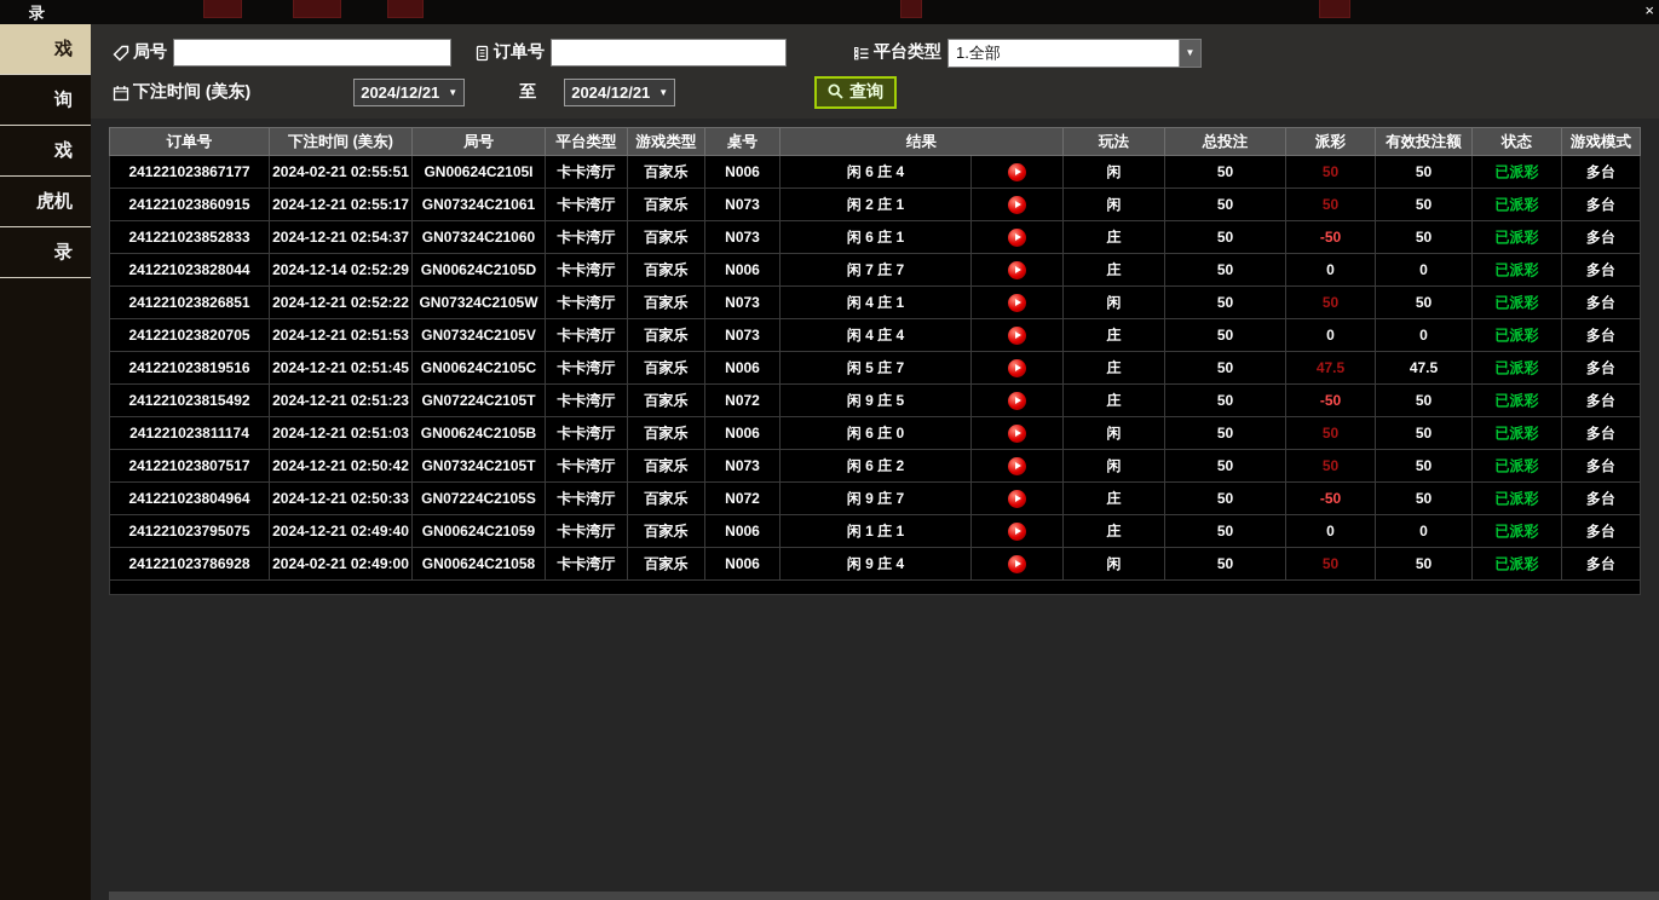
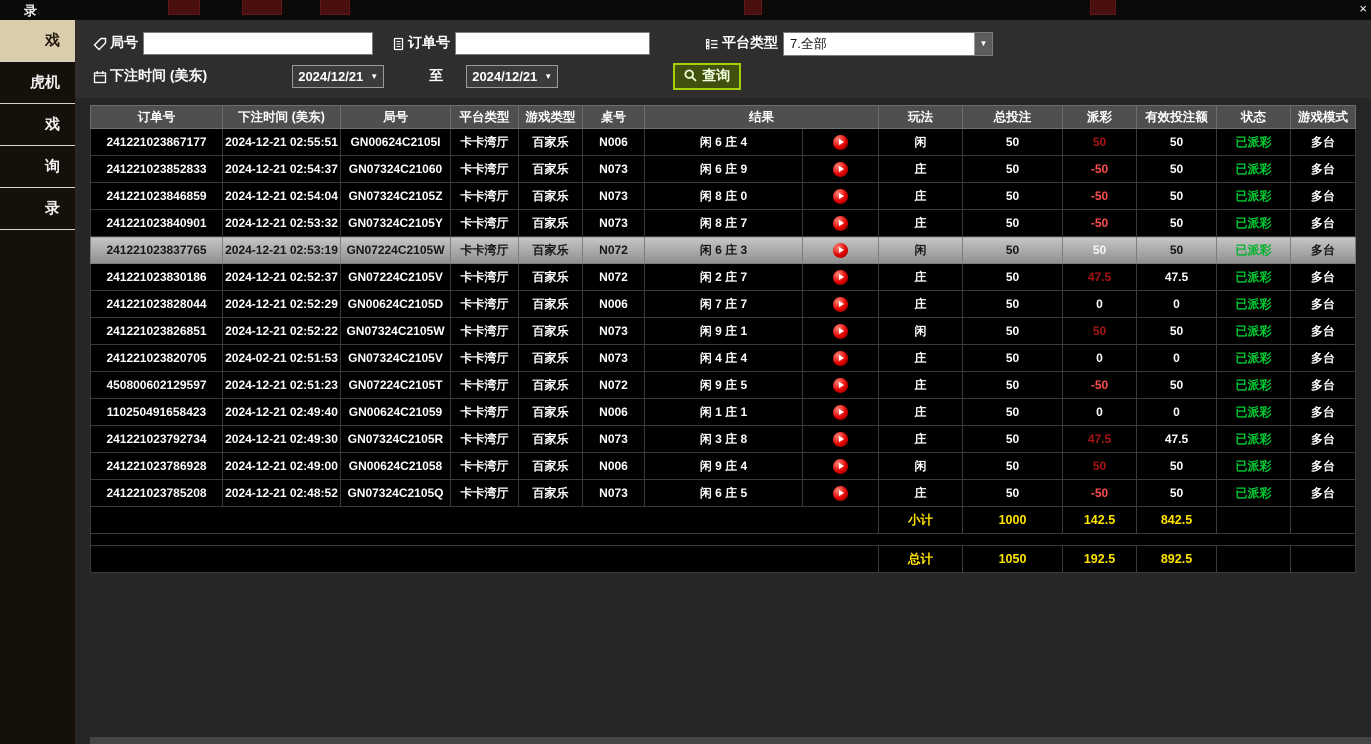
  录
  ×
  戏
- 询
+ 虎机
  戏
- 虎机
+ 询
  录
  局号
  订单号
  平台类型
- 1.全部
+ 7.全部
  ▼
  下注时间 (美东)
  2024/12/21
  ▼
  至
  2024/12/21
  ▼
  查询
  订单号	下注时间 (美东)	局号	平台类型	游戏类型	桌号	结果	玩法	总投注	派彩	有效投注额	状态	游戏模式
- 241221023867177	2024-02-21 02:55:51	GN00624C2105I	卡卡湾厅	百家乐	N006	闲 6 庄 4		闲	50	50	50	已派彩	多台
+ 241221023867177	2024-12-21 02:55:51	GN00624C2105I	卡卡湾厅	百家乐	N006	闲 6 庄 4		闲	50	50	50	已派彩	多台
- 241221023860915	2024-12-21 02:55:17	GN07324C21061	卡卡湾厅	百家乐	N073	闲 2 庄 1		闲	50	50	50	已派彩	多台
- 241221023852833	2024-12-21 02:54:37	GN07324C21060	卡卡湾厅	百家乐	N073	闲 6 庄 1		庄	50	-50	50	已派彩	多台
+ 241221023852833	2024-12-21 02:54:37	GN07324C21060	卡卡湾厅	百家乐	N073	闲 6 庄 9		庄	50	-50	50	已派彩	多台
+ 241221023846859	2024-12-21 02:54:04	GN07324C2105Z	卡卡湾厅	百家乐	N073	闲 8 庄 0		庄	50	-50	50	已派彩	多台
+ 241221023840901	2024-12-21 02:53:32	GN07324C2105Y	卡卡湾厅	百家乐	N073	闲 8 庄 7		庄	50	-50	50	已派彩	多台
+ 241221023837765	2024-12-21 02:53:19	GN07224C2105W	卡卡湾厅	百家乐	N072	闲 6 庄 3		闲	50	50	50	已派彩	多台
+ 241221023830186	2024-12-21 02:52:37	GN07224C2105V	卡卡湾厅	百家乐	N072	闲 2 庄 7		庄	50	47.5	47.5	已派彩	多台
- 241221023828044	2024-12-14 02:52:29	GN00624C2105D	卡卡湾厅	百家乐	N006	闲 7 庄 7		庄	50	0	0	已派彩	多台
+ 241221023828044	2024-12-21 02:52:29	GN00624C2105D	卡卡湾厅	百家乐	N006	闲 7 庄 7		庄	50	0	0	已派彩	多台
- 241221023826851	2024-12-21 02:52:22	GN07324C2105W	卡卡湾厅	百家乐	N073	闲 4 庄 1		闲	50	50	50	已派彩	多台
+ 241221023826851	2024-12-21 02:52:22	GN07324C2105W	卡卡湾厅	百家乐	N073	闲 9 庄 1		闲	50	50	50	已派彩	多台
- 241221023820705	2024-12-21 02:51:53	GN07324C2105V	卡卡湾厅	百家乐	N073	闲 4 庄 4		庄	50	0	0	已派彩	多台
+ 241221023820705	2024-02-21 02:51:53	GN07324C2105V	卡卡湾厅	百家乐	N073	闲 4 庄 4		庄	50	0	0	已派彩	多台
- 241221023819516	2024-12-21 02:51:45	GN00624C2105C	卡卡湾厅	百家乐	N006	闲 5 庄 7		庄	50	47.5	47.5	已派彩	多台
- 241221023815492	2024-12-21 02:51:23	GN07224C2105T	卡卡湾厅	百家乐	N072	闲 9 庄 5		庄	50	-50	50	已派彩	多台
+ 450800602129597	2024-12-21 02:51:23	GN07224C2105T	卡卡湾厅	百家乐	N072	闲 9 庄 5		庄	50	-50	50	已派彩	多台
- 241221023811174	2024-12-21 02:51:03	GN00624C2105B	卡卡湾厅	百家乐	N006	闲 6 庄 0		闲	50	50	50	已派彩	多台
- 241221023807517	2024-12-21 02:50:42	GN07324C2105T	卡卡湾厅	百家乐	N073	闲 6 庄 2		闲	50	50	50	已派彩	多台
- 241221023804964	2024-12-21 02:50:33	GN07224C2105S	卡卡湾厅	百家乐	N072	闲 9 庄 7		庄	50	-50	50	已派彩	多台
- 241221023795075	2024-12-21 02:49:40	GN00624C21059	卡卡湾厅	百家乐	N006	闲 1 庄 1		庄	50	0	0	已派彩	多台
+ 110250491658423	2024-12-21 02:49:40	GN00624C21059	卡卡湾厅	百家乐	N006	闲 1 庄 1		庄	50	0	0	已派彩	多台
+ 241221023792734	2024-12-21 02:49:30	GN07324C2105R	卡卡湾厅	百家乐	N073	闲 3 庄 8		庄	50	47.5	47.5	已派彩	多台
- 241221023786928	2024-02-21 02:49:00	GN00624C21058	卡卡湾厅	百家乐	N006	闲 9 庄 4		闲	50	50	50	已派彩	多台
+ 241221023786928	2024-12-21 02:49:00	GN00624C21058	卡卡湾厅	百家乐	N006	闲 9 庄 4		闲	50	50	50	已派彩	多台
+ 241221023785208	2024-12-21 02:48:52	GN07324C2105Q	卡卡湾厅	百家乐	N073	闲 6 庄 5		庄	50	-50	50	已派彩	多台
+ 	小计	1000	142.5	842.5
+ 	总计	1050	192.5	892.5
